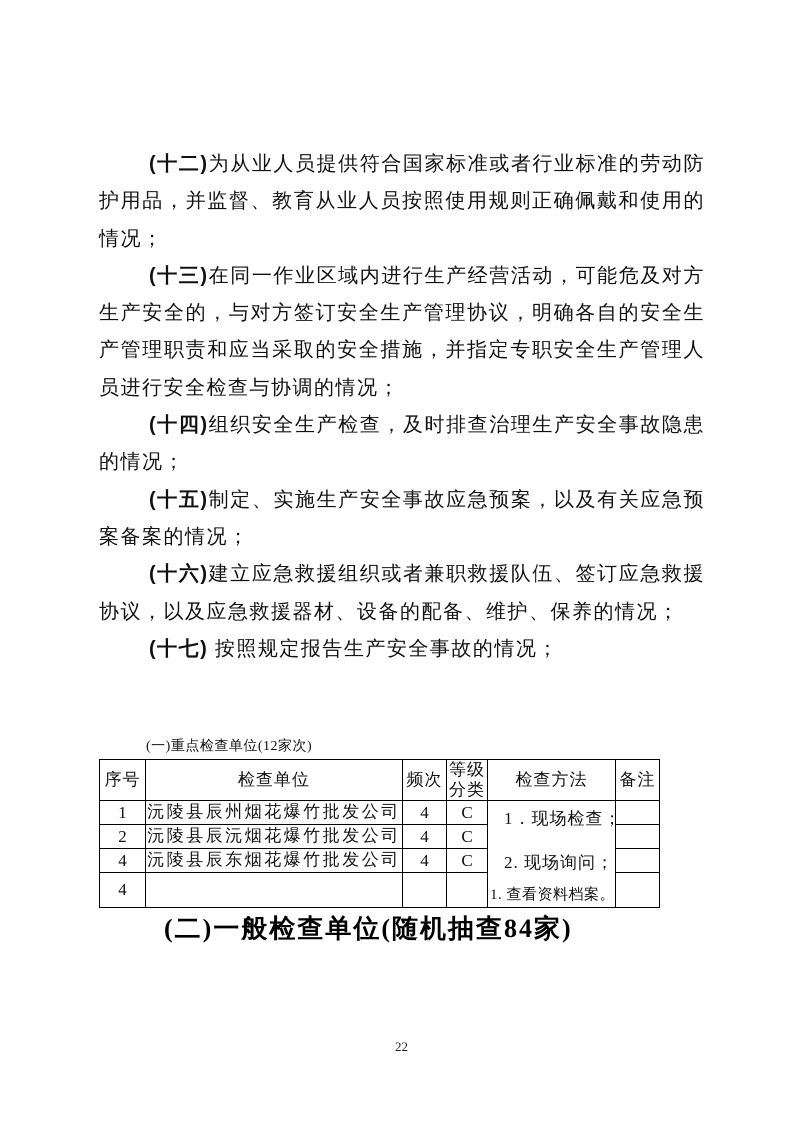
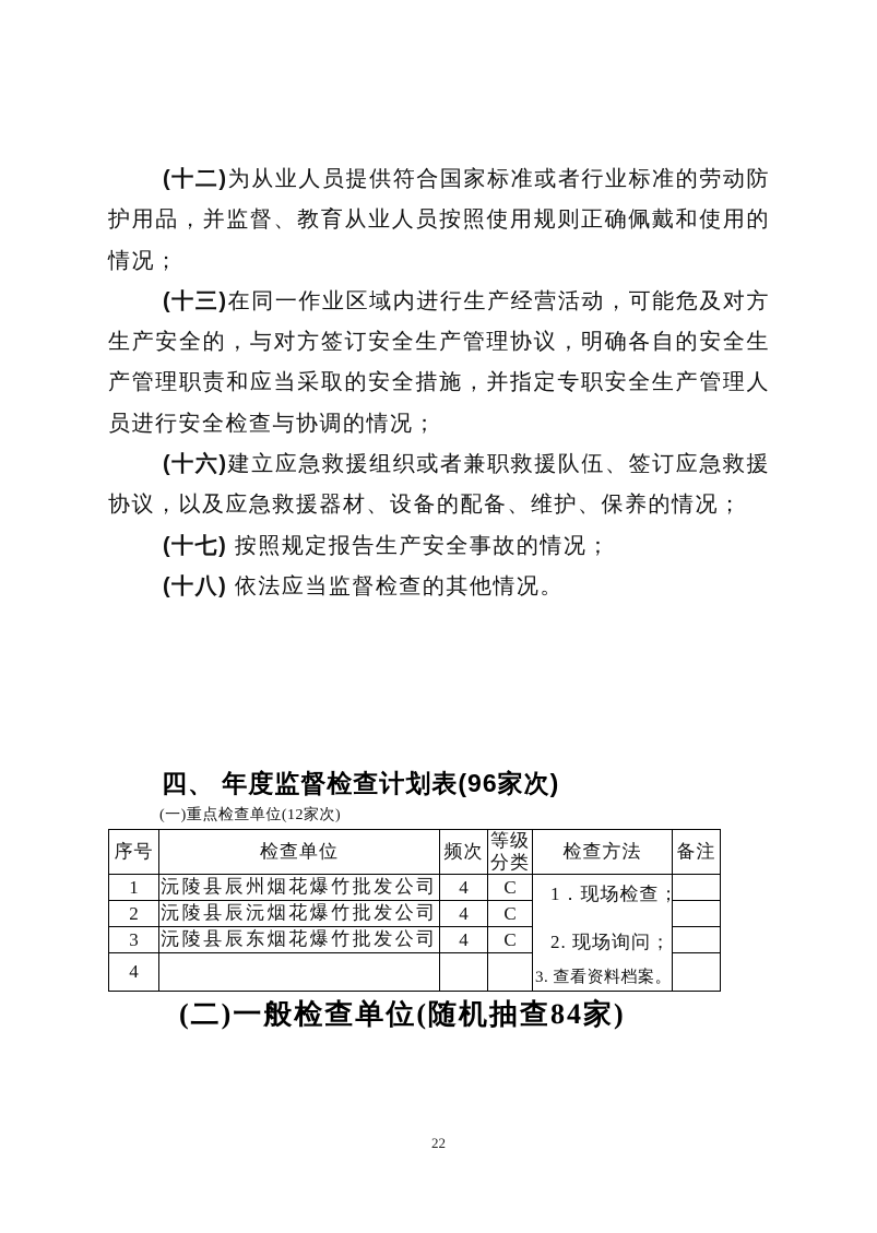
  (十二)为从业人员提供符合国家标准或者行业标准的劳动防护用品，并监督、教育从业人员按照使用规则正确佩戴和使用的情况；
  (十三)在同一作业区域内进行生产经营活动，可能危及对方生产安全的，与对方签订安全生产管理协议，明确各自的安全生产管理职责和应当采取的安全措施，并指定专职安全生产管理人员进行安全检查与协调的情况；
- (十四)组织安全生产检查，及时排查治理生产安全事故隐患的情况；
- (十五)制定、实施生产安全事故应急预案，以及有关应急预案备案的情况；
  (十六)建立应急救援组织或者兼职救援队伍、签订应急救援协议，以及应急救援器材、设备的配备、维护、保养的情况；
  (十七) 按照规定报告生产安全事故的情况；
+ (十八) 依法应当监督检查的其他情况。
+ 四、 年度监督检查计划表(96家次)
  (一)重点检查单位(12家次)
  序号	检查单位	频次	等级分类	检查方法	备注
- 1	沅陵县辰州烟花爆竹批发公司	4	C	1．现场检查； 2. 现场询问； 1. 查看资料档案。
+ 1	沅陵县辰州烟花爆竹批发公司	4	C	1．现场检查； 2. 现场询问； 3. 查看资料档案。
  2	沅陵县辰沅烟花爆竹批发公司	4	C
- 4	沅陵县辰东烟花爆竹批发公司	4	C
+ 3	沅陵县辰东烟花爆竹批发公司	4	C
  4
  (二)一般检查单位(随机抽查84家)
  22
